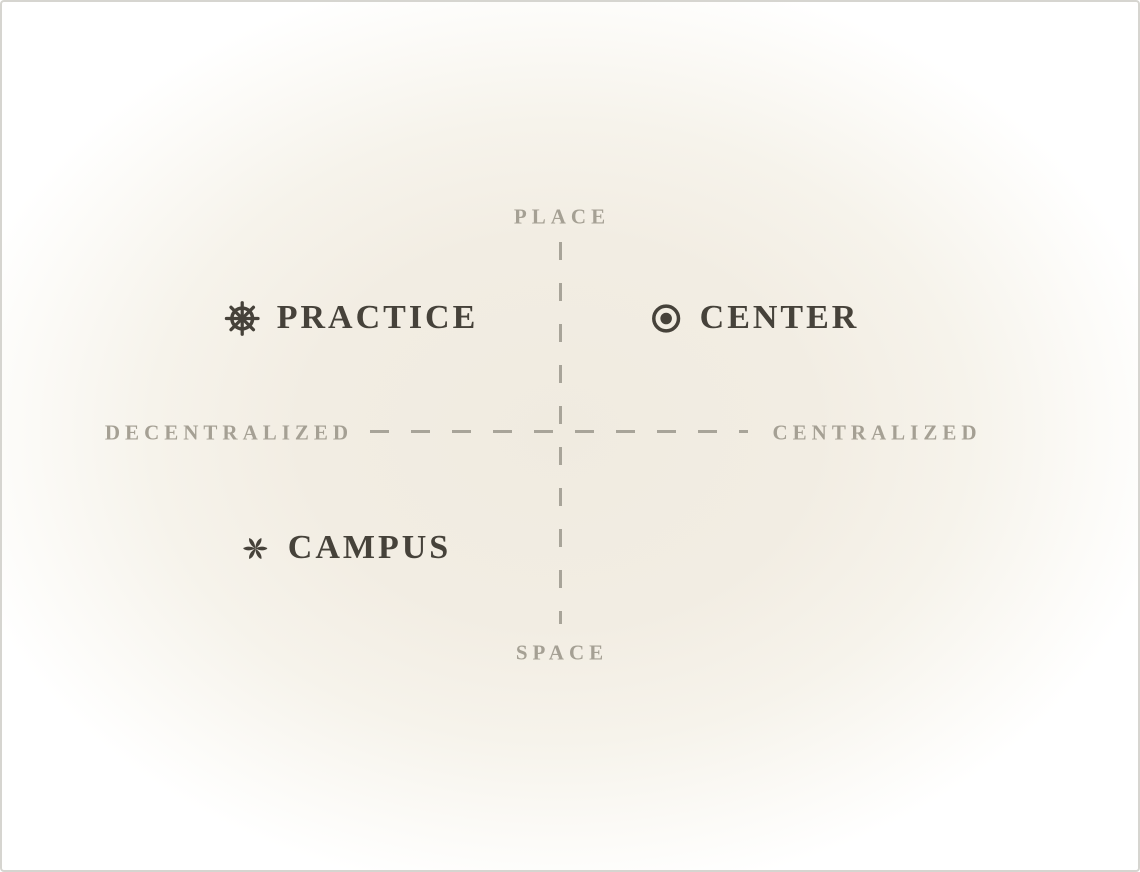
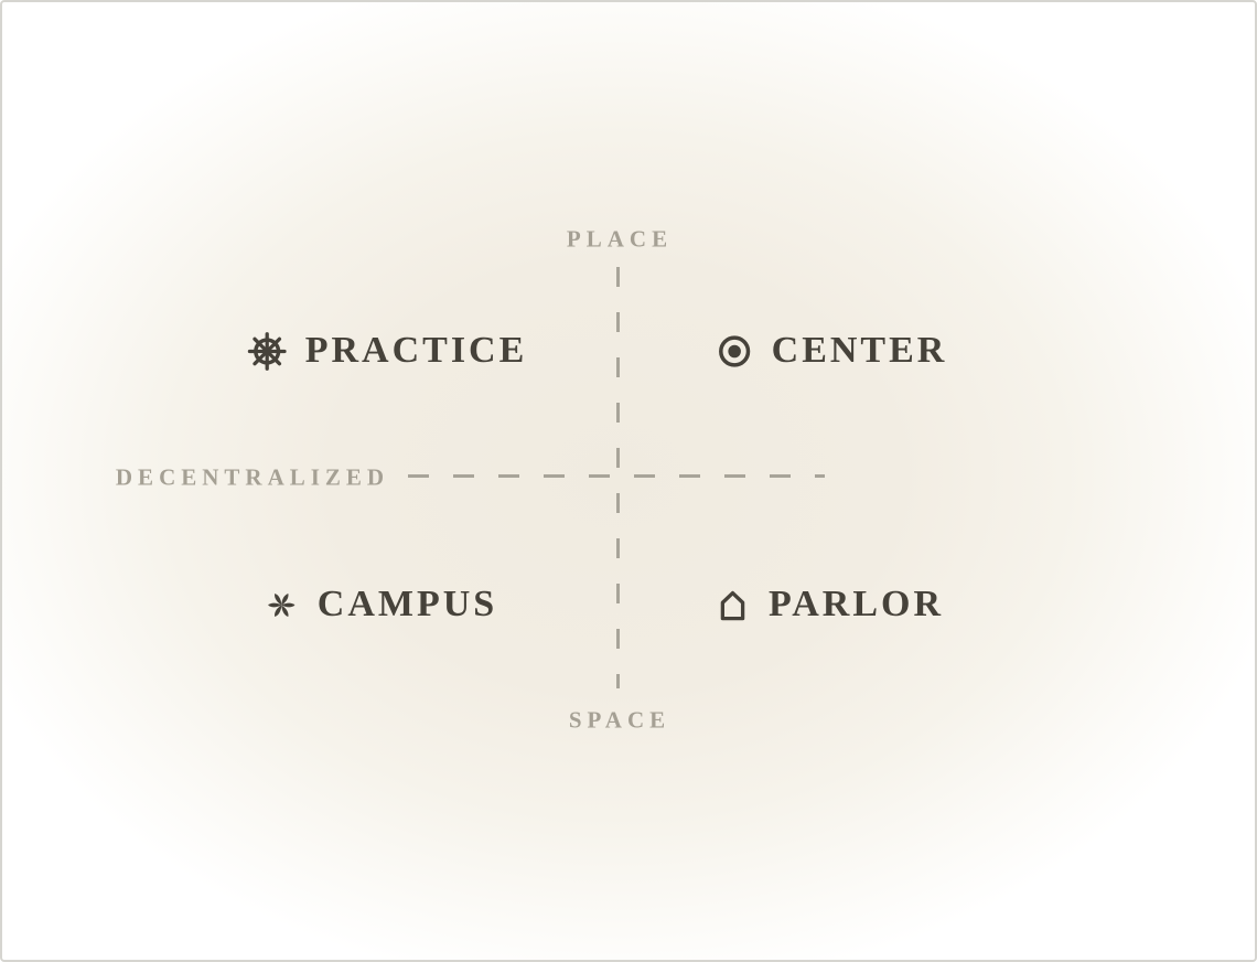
  PLACE
  SPACE
  DECENTRALIZED
- CENTRALIZED
  PRACTICE
  CENTER
  CAMPUS
+ PARLOR
